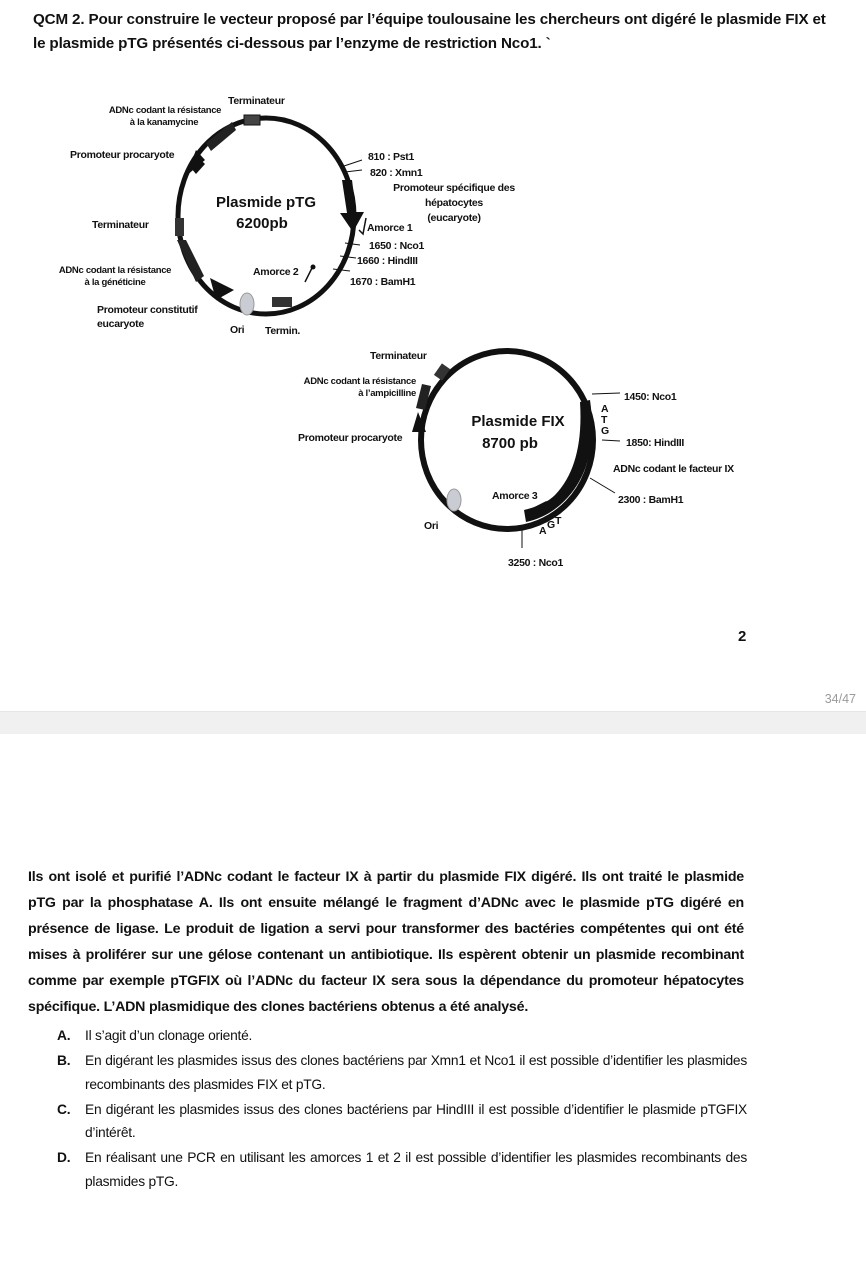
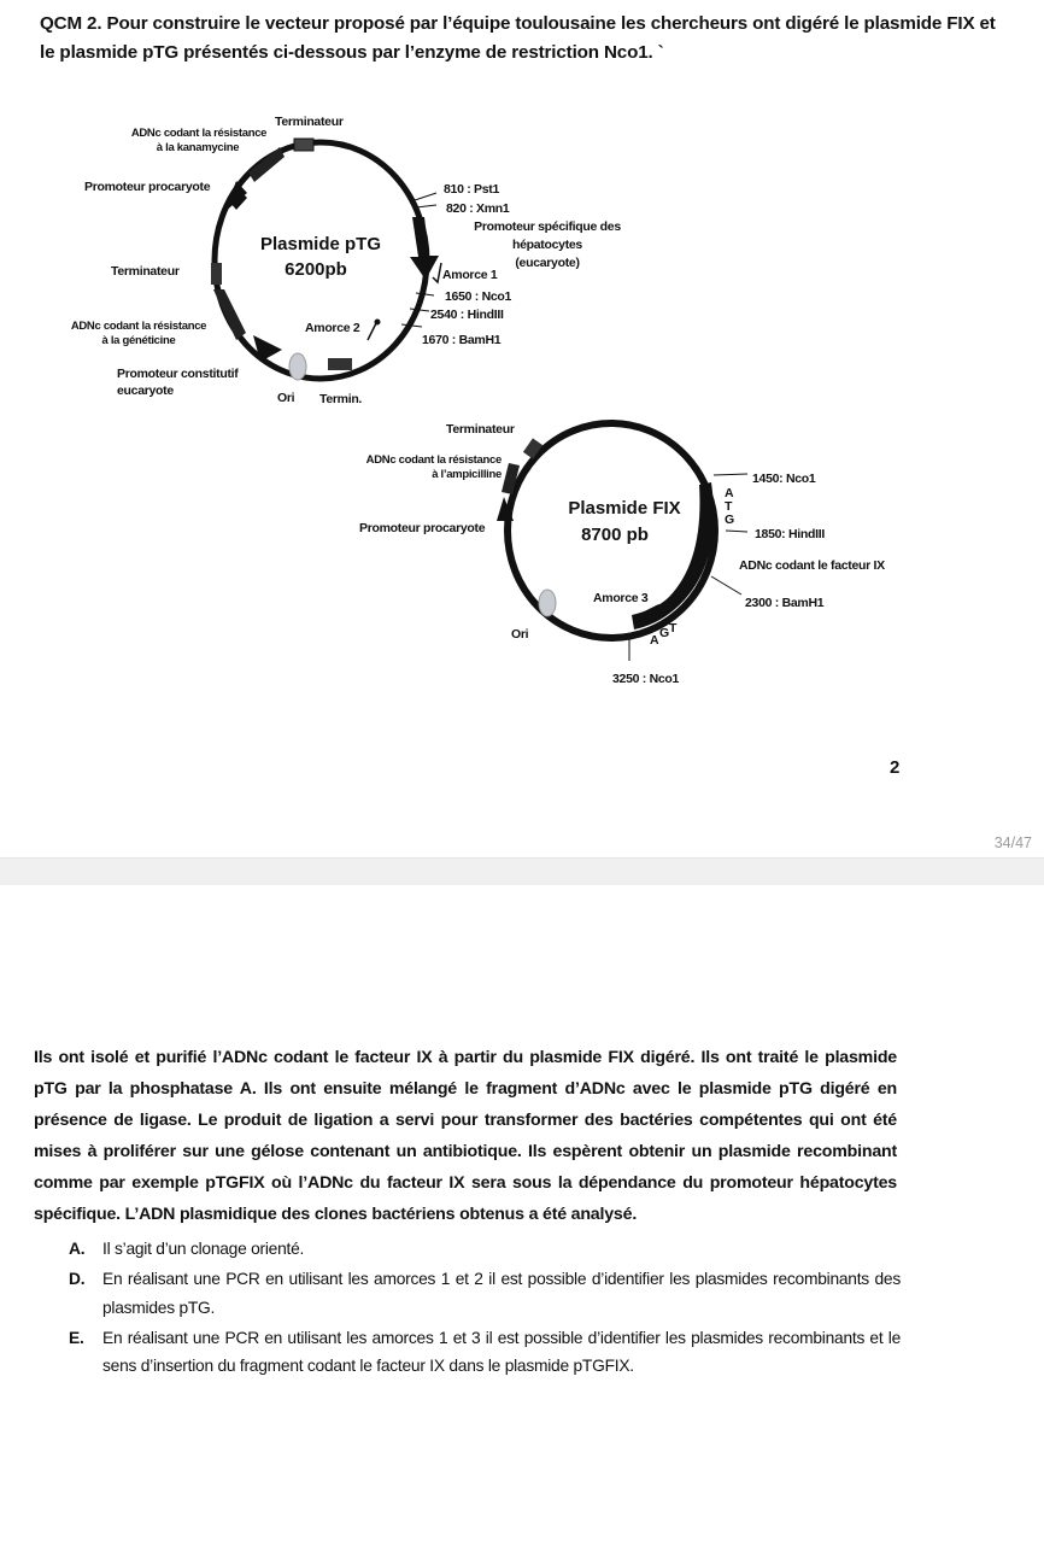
  QCM 2. Pour construire le vecteur proposé par l’équipe toulousaine les chercheurs ont digéré le plasmide FIX et le plasmide pTG présentés ci-dessous par l’enzyme de restriction Nco1. `
  Plasmide pTG
  6200pb
  Terminateur
  ADNc codant la résistance
  à la kanamycine
  Promoteur procaryote
  Terminateur
  ADNc codant la résistance
  à la généticine
  Promoteur constitutif
  eucaryote
  Ori
  Termin.
  Amorce 2
  810 : Pst1
  820 : Xmn1
  Promoteur spécifique des
  hépatocytes
  (eucaryote)
  Amorce 1
  1650 : Nco1
- 1660 : HindIII
+ 2540 : HindIII
  1670 : BamH1
  Plasmide FIX
  8700 pb
  Terminateur
  ADNc codant la résistance
  à l’ampicilline
  Promoteur procaryote
  Ori
  Amorce 3
  1450: Nco1
  A
  T
  G
  1850: HindIII
  ADNc codant le facteur IX
  2300 : BamH1
  A
  G
  T
  3250 : Nco1
  2
  34/47
  Ils ont isolé et purifié l’ADNc codant le facteur IX à partir du plasmide FIX digéré. Ils ont traité le plasmide pTG par la phosphatase A. Ils ont ensuite mélangé le fragment d’ADNc avec le plasmide pTG digéré en présence de ligase. Le produit de ligation a servi pour transformer des bactéries compétentes qui ont été mises à proliférer sur une gélose contenant un antibiotique. Ils espèrent obtenir un plasmide recombinant comme par exemple pTGFIX où l’ADNc du facteur IX sera sous la dépendance du promoteur hépatocytes spécifique. L’ADN plasmidique des clones bactériens obtenus a été analysé.
  A.
  Il s’agit d’un clonage orienté.
- B.
- En digérant les plasmides issus des clones bactériens par Xmn1 et Nco1 il est possible d’identifier les plasmides recombinants des plasmides FIX et pTG.
- C.
- En digérant les plasmides issus des clones bactériens par HindIII il est possible d’identifier le plasmide pTGFIX d’intérêt.
  D.
  En réalisant une PCR en utilisant les amorces 1 et 2 il est possible d’identifier les plasmides recombinants des plasmides pTG.
+ E.
+ En réalisant une PCR en utilisant les amorces 1 et 3 il est possible d’identifier les plasmides recombinants et le sens d’insertion du fragment codant le facteur IX dans le plasmide pTGFIX.
